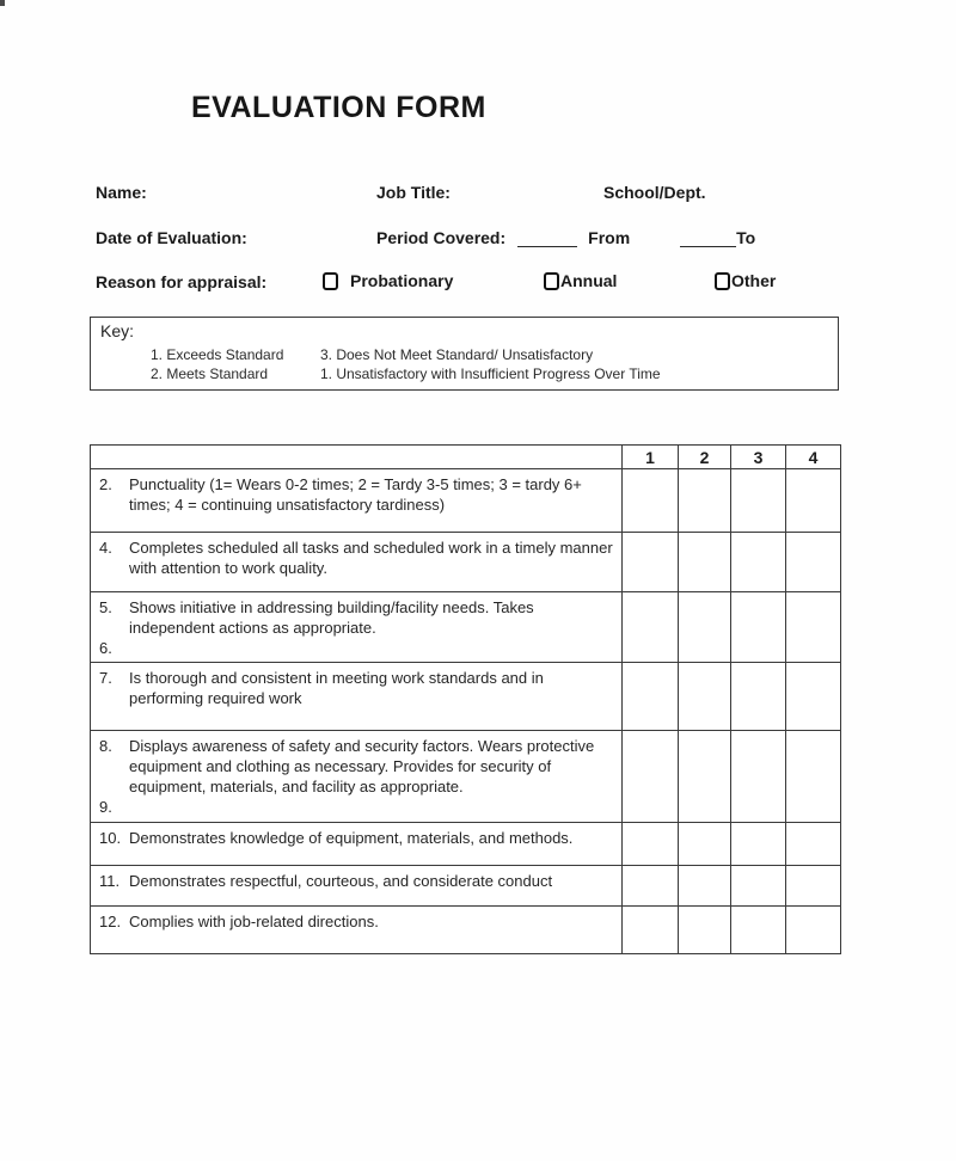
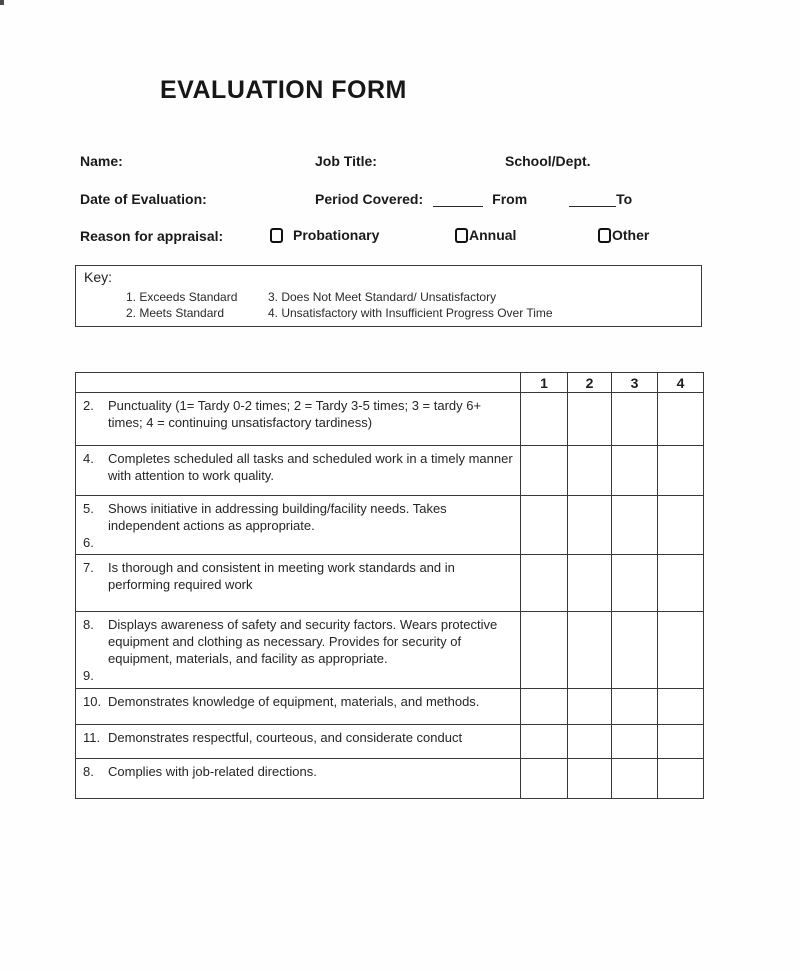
  EVALUATION FORM
  Name:
  Job Title:
  School/Dept.
  Date of Evaluation:
  Period Covered:
  From
  To
  Reason for appraisal:
  Probationary
  Annual
  Other
  Key:
  1. Exceeds Standard
  2. Meets Standard
  3. Does Not Meet Standard/ Unsatisfactory
- 1. Unsatisfactory with Insufficient Progress Over Time
+ 4. Unsatisfactory with Insufficient Progress Over Time
  	1	2	3	4
- 2. Punctuality (1= Wears 0-2 times; 2 = Tardy 3-5 times; 3 = tardy 6+ times; 4 = continuing unsatisfactory tardiness)
+ 2. Punctuality (1= Tardy 0-2 times; 2 = Tardy 3-5 times; 3 = tardy 6+ times; 4 = continuing unsatisfactory tardiness)
  4. Completes scheduled all tasks and scheduled work in a timely manner with attention to work quality.
  5. Shows initiative in addressing building/facility needs. Takes independent actions as appropriate.6.
  7. Is thorough and consistent in meeting work standards and in performing required work
  8. Displays awareness of safety and security factors. Wears protective equipment and clothing as necessary. Provides for security of equipment, materials, and facility as appropriate.9.
  10. Demonstrates knowledge of equipment, materials, and methods.
  11. Demonstrates respectful, courteous, and considerate conduct
- 12. Complies with job-related directions.
+ 8. Complies with job-related directions.
